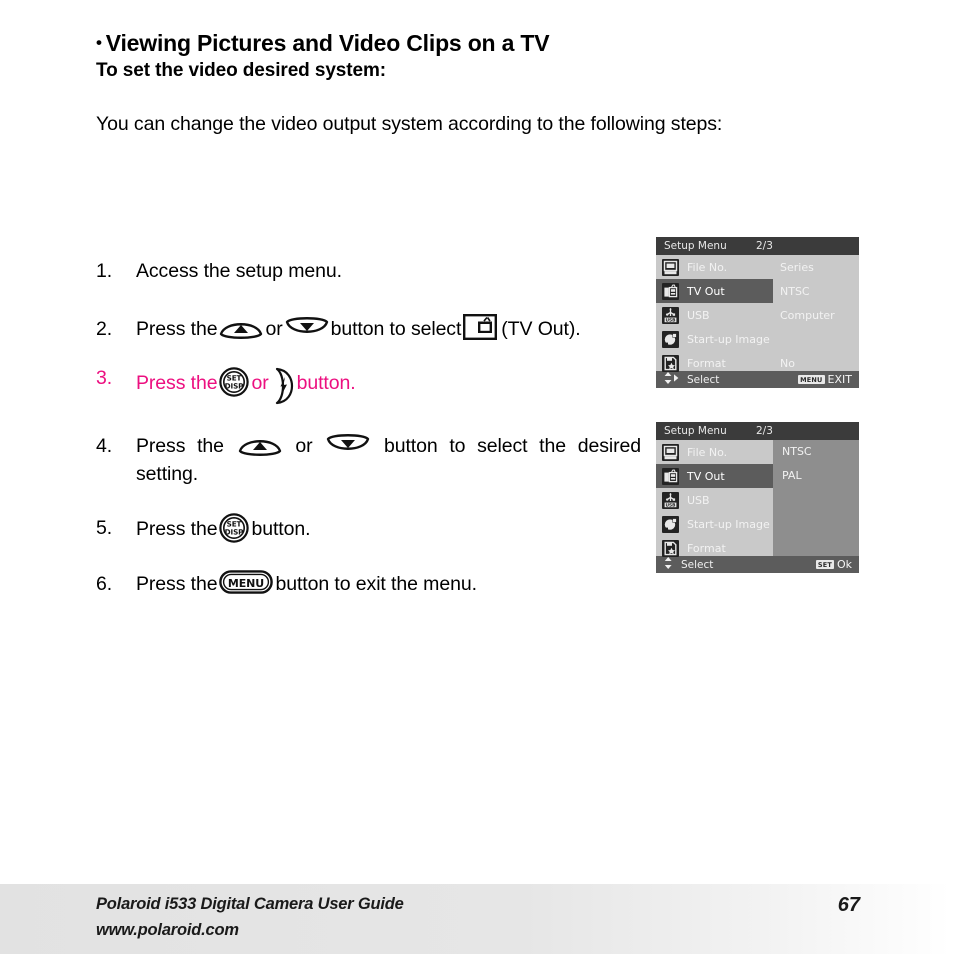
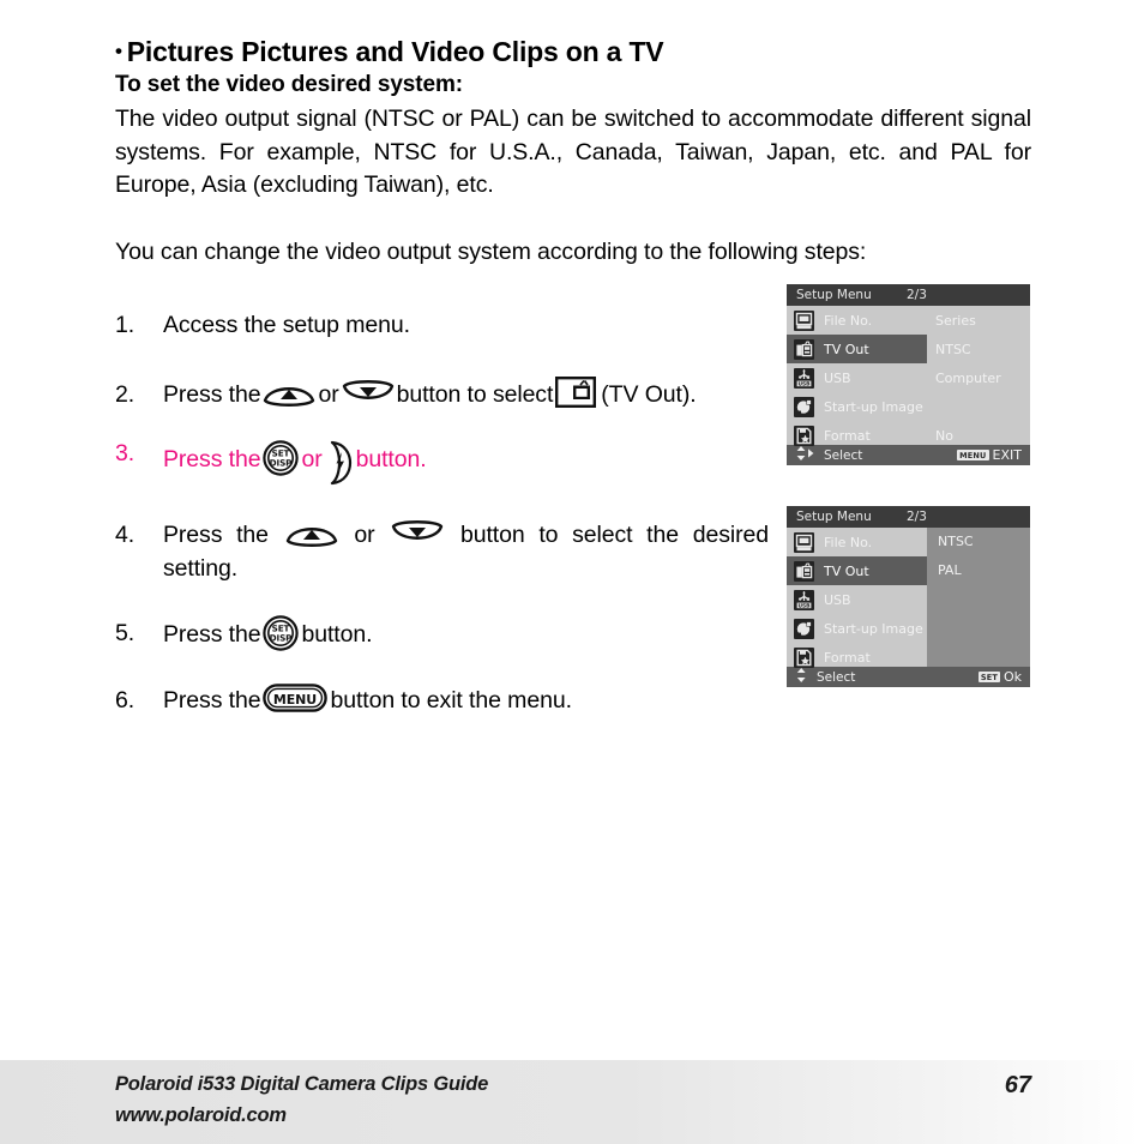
- • Viewing Pictures and Video Clips on a TV
+ • Pictures Pictures and Video Clips on a TV
  To set the video desired system:
+ The video output signal (NTSC or PAL) can be switched to accommodate different signal systems. For example, NTSC for U.S.A., Canada, Taiwan, Japan, etc. and PAL for Europe, Asia (excluding Taiwan), etc.
  You can change the video output system according to the following steps:
  1.
  Access the setup menu.
  2.
  Press the or button to select (TV Out).
  3.
  Press the
  SET
  DISP
  or button.
  4.
  Press the or button to select the desired setting.
  5.
  Press the
  SET
  DISP
  button.
  6.
  Press the
  MENU
  button to exit the menu.
  Setup Menu
  2/3
  File No.
  Series
  TV Out
  NTSC
  USB
  Computer
  Start-up Image
  Format
  No
  Select
  MENU
  EXIT
  Setup Menu
  2/3
  NTSC
  PAL
  File No.
  TV Out
  USB
  Start-up Image
  Format
  Select
  SET
  Ok
- Polaroid i533 Digital Camera User Guide
+ Polaroid i533 Digital Camera Clips Guide
  www.polaroid.com
  67
